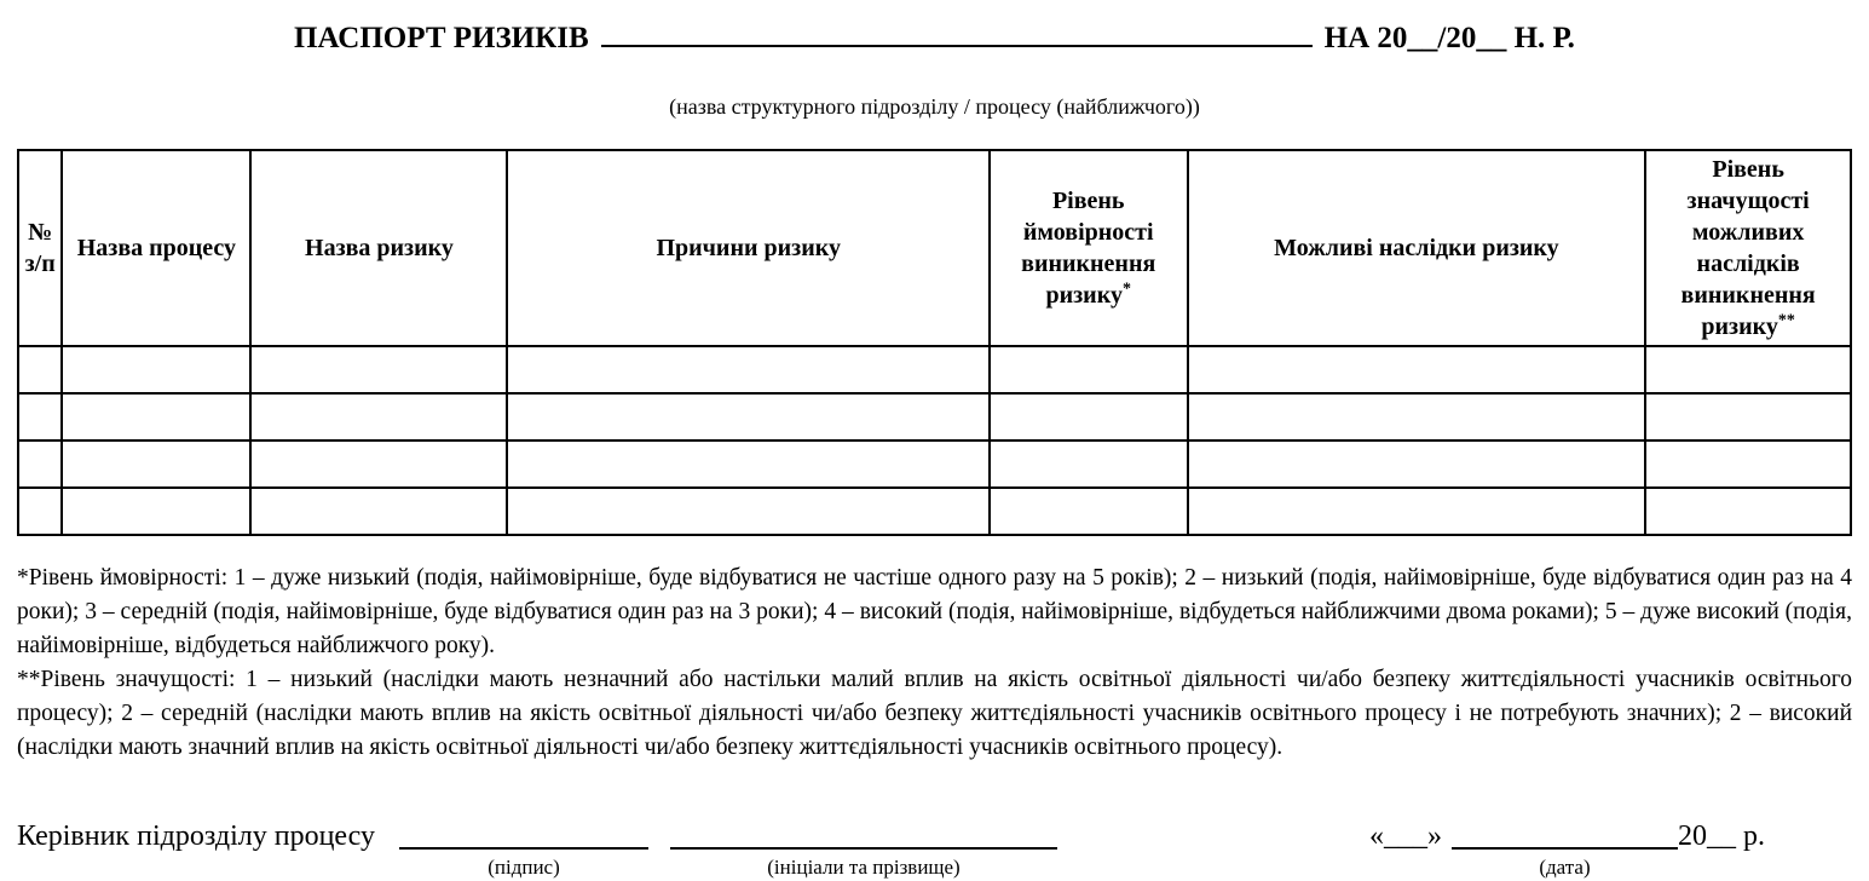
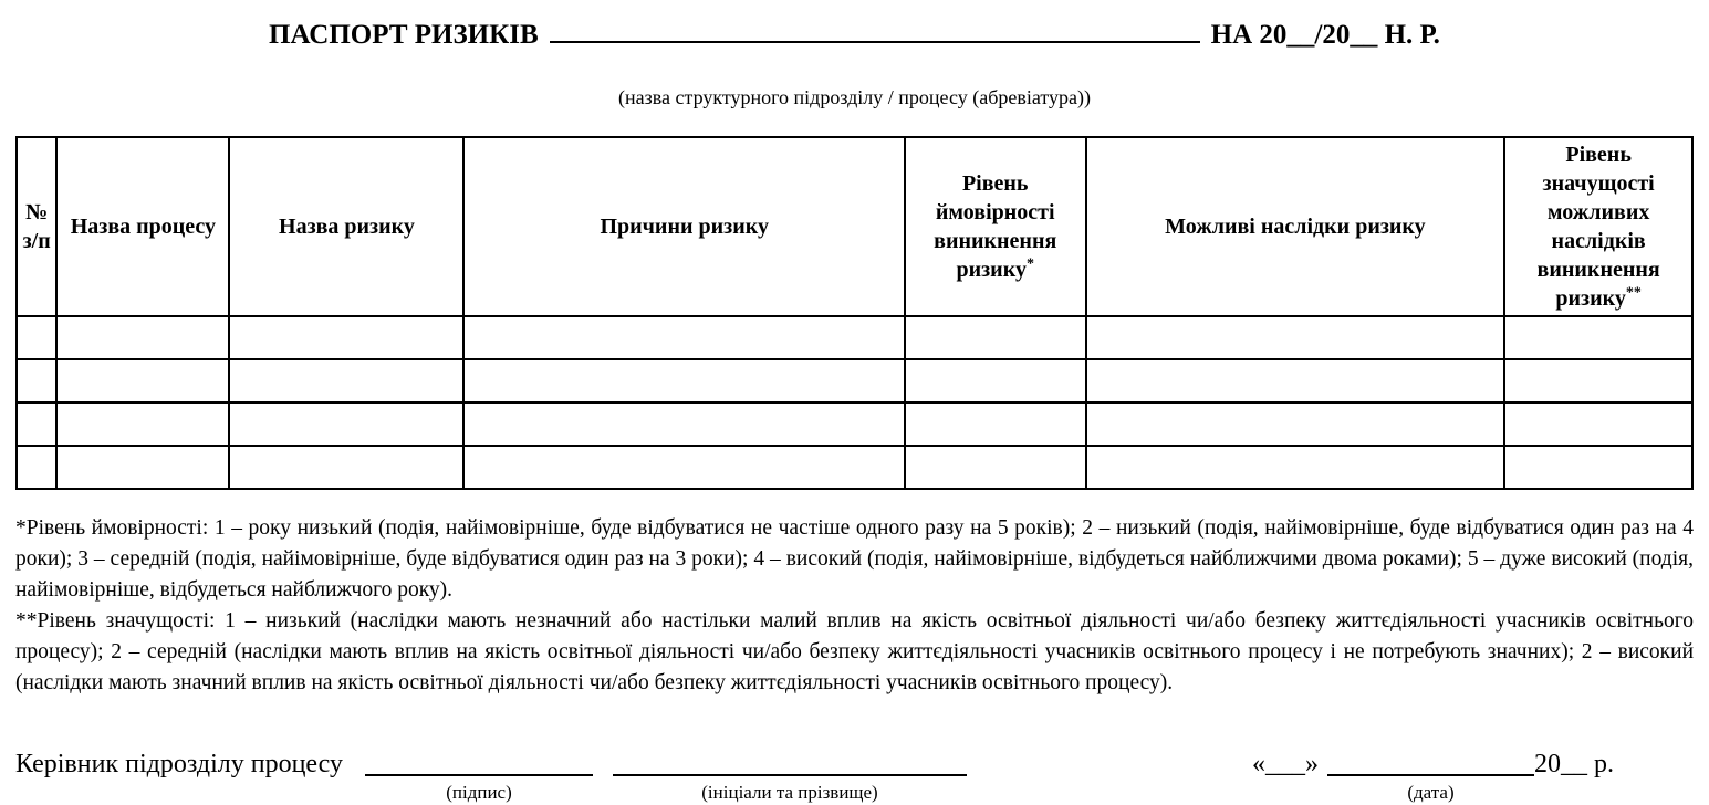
  ПАСПОРТ РИЗИКІВ
  НА 20__/20__ Н. Р.
- (назва структурного підрозділу / процесу (найближчого))
+ (назва структурного підрозділу / процесу (абревіатура))
  № з/п	Назва процесу	Назва ризику	Причини ризику	Рівень ймовірності виникнення ризику*	Можливі наслідки ризику	Рівень значущості можливих наслідків виникнення ризику**
- *Рівень ймовірності: 1 – дуже низький (подія, найімовірніше, буде відбуватися не частіше одного разу на 5 років); 2 – низький (подія, найімовірніше, буде відбуватися один раз на 4 роки); 3 – середній (подія, найімовірніше, буде відбуватися один раз на 3 роки); 4 – високий (подія, найімовірніше, відбудеться найближчими двома роками); 5 – дуже високий (подія, найімовірніше, відбудеться найближчого року).
+ *Рівень ймовірності: 1 – року низький (подія, найімовірніше, буде відбуватися не частіше одного разу на 5 років); 2 – низький (подія, найімовірніше, буде відбуватися один раз на 4 роки); 3 – середній (подія, найімовірніше, буде відбуватися один раз на 3 роки); 4 – високий (подія, найімовірніше, відбудеться найближчими двома роками); 5 – дуже високий (подія, найімовірніше, відбудеться найближчого року).
  **Рівень значущості: 1 – низький (наслідки мають незначний або настільки малий вплив на якість освітньої діяльності чи/або безпеку життєдіяльності учасників освітнього процесу); 2 – середній (наслідки мають вплив на якість освітньої діяльності чи/або безпеку життєдіяльності учасників освітнього процесу і не потребують значних); 2 – високий (наслідки мають значний вплив на якість освітньої діяльності чи/або безпеку життєдіяльності учасників освітнього процесу).
  Керівник підрозділу процесу
  (підпис)
  (ініціали та прізвище)
  «___»
  (дата)
  20__ р.
